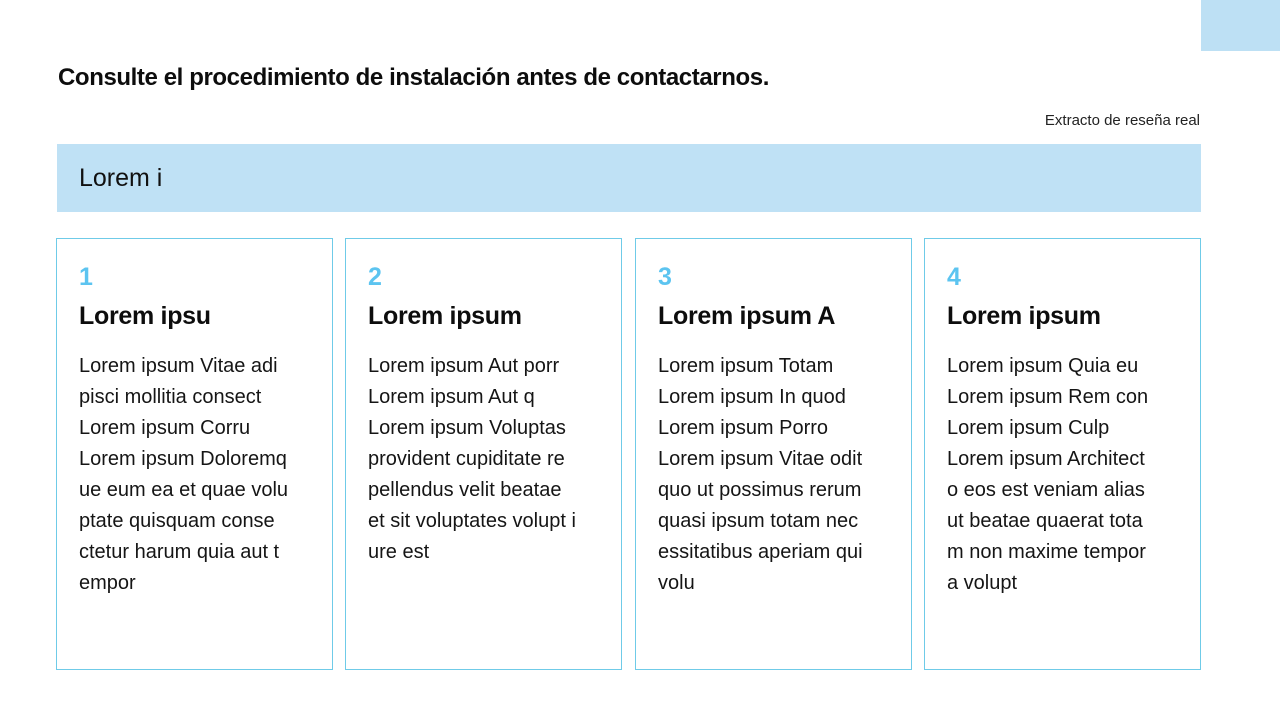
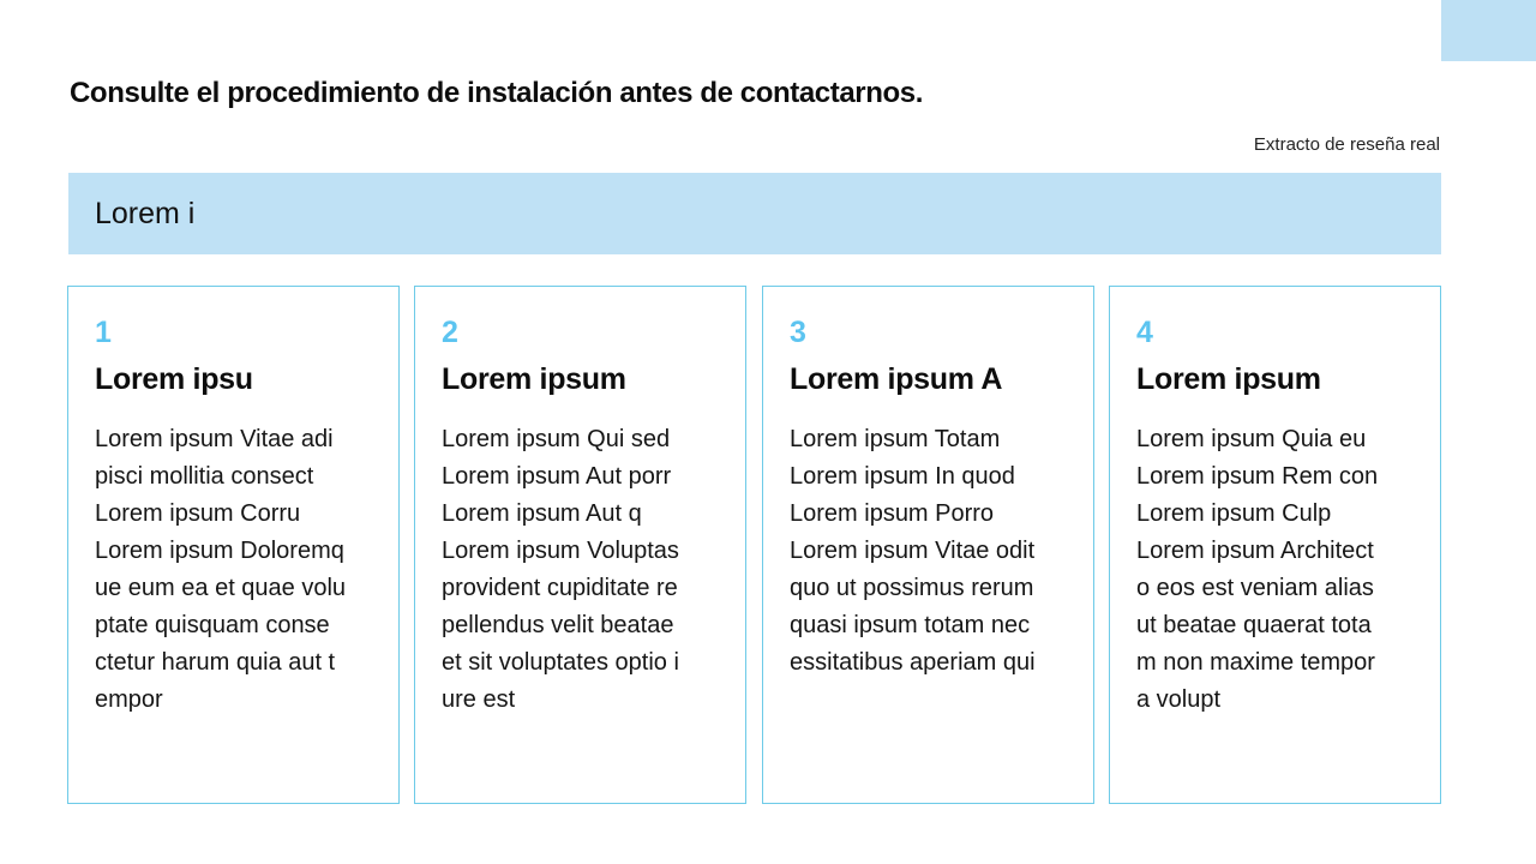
  Consulte el procedimiento de instalación antes de contactarnos.
  Extracto de reseña real
  Lorem i
  1
  Lorem ipsu
  Lorem ipsum Vitae adi
  pisci mollitia consect
  Lorem ipsum Corru
  Lorem ipsum Doloremq
  ue eum ea et quae volu
  ptate quisquam conse
  ctetur harum quia aut t
  empor
  2
  Lorem ipsum
+ Lorem ipsum Qui sed
  Lorem ipsum Aut porr
  Lorem ipsum Aut q
  Lorem ipsum Voluptas
  provident cupiditate re
  pellendus velit beatae
- et sit voluptates volupt i
+ et sit voluptates optio i
  ure est
  3
  Lorem ipsum A
  Lorem ipsum Totam
  Lorem ipsum In quod
  Lorem ipsum Porro
  Lorem ipsum Vitae odit
  quo ut possimus rerum
  quasi ipsum totam nec
  essitatibus aperiam qui
- volu
  4
  Lorem ipsum
  Lorem ipsum Quia eu
  Lorem ipsum Rem con
  Lorem ipsum Culp
  Lorem ipsum Architect
  o eos est veniam alias
  ut beatae quaerat tota
  m non maxime tempor
  a volupt
